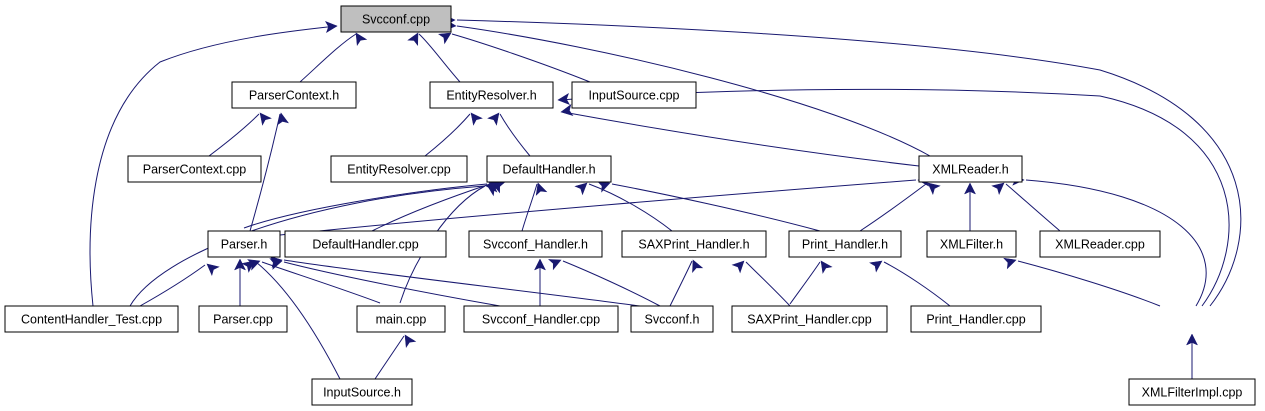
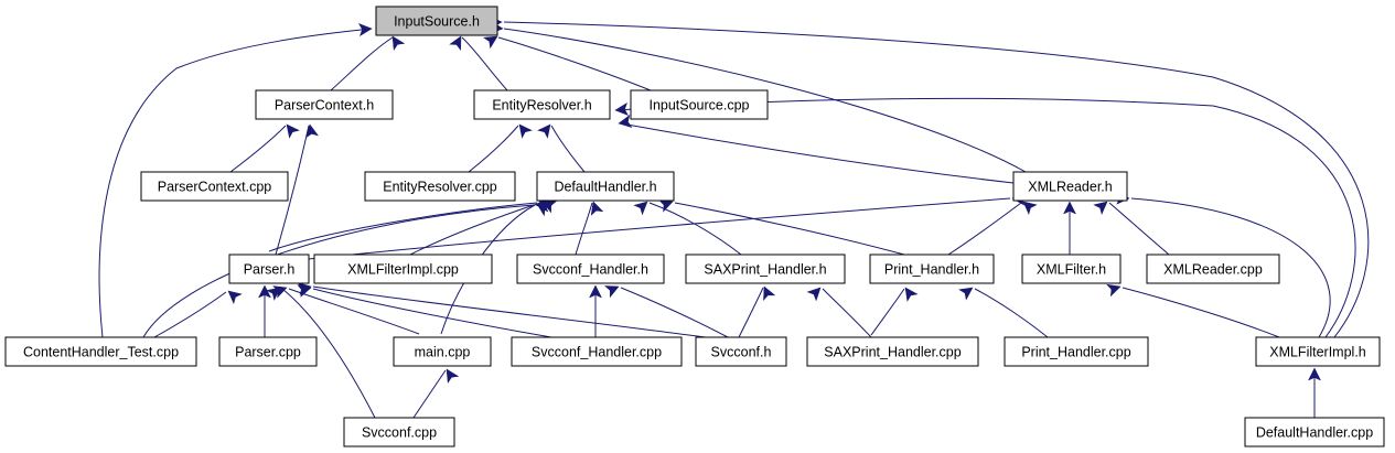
- Svcconf.cpp
+ InputSource.h
  ParserContext.h
  EntityResolver.h
  InputSource.cpp
  ParserContext.cpp
  EntityResolver.cpp
  DefaultHandler.h
  XMLReader.h
  Parser.h
- DefaultHandler.cpp
+ XMLFilterImpl.cpp
  Svcconf_Handler.h
  SAXPrint_Handler.h
  Print_Handler.h
  XMLFilter.h
  XMLReader.cpp
  ContentHandler_Test.cpp
  Parser.cpp
  main.cpp
  Svcconf_Handler.cpp
  Svcconf.h
  SAXPrint_Handler.cpp
  Print_Handler.cpp
+ XMLFilterImpl.h
- InputSource.h
+ Svcconf.cpp
- XMLFilterImpl.cpp
+ DefaultHandler.cpp
